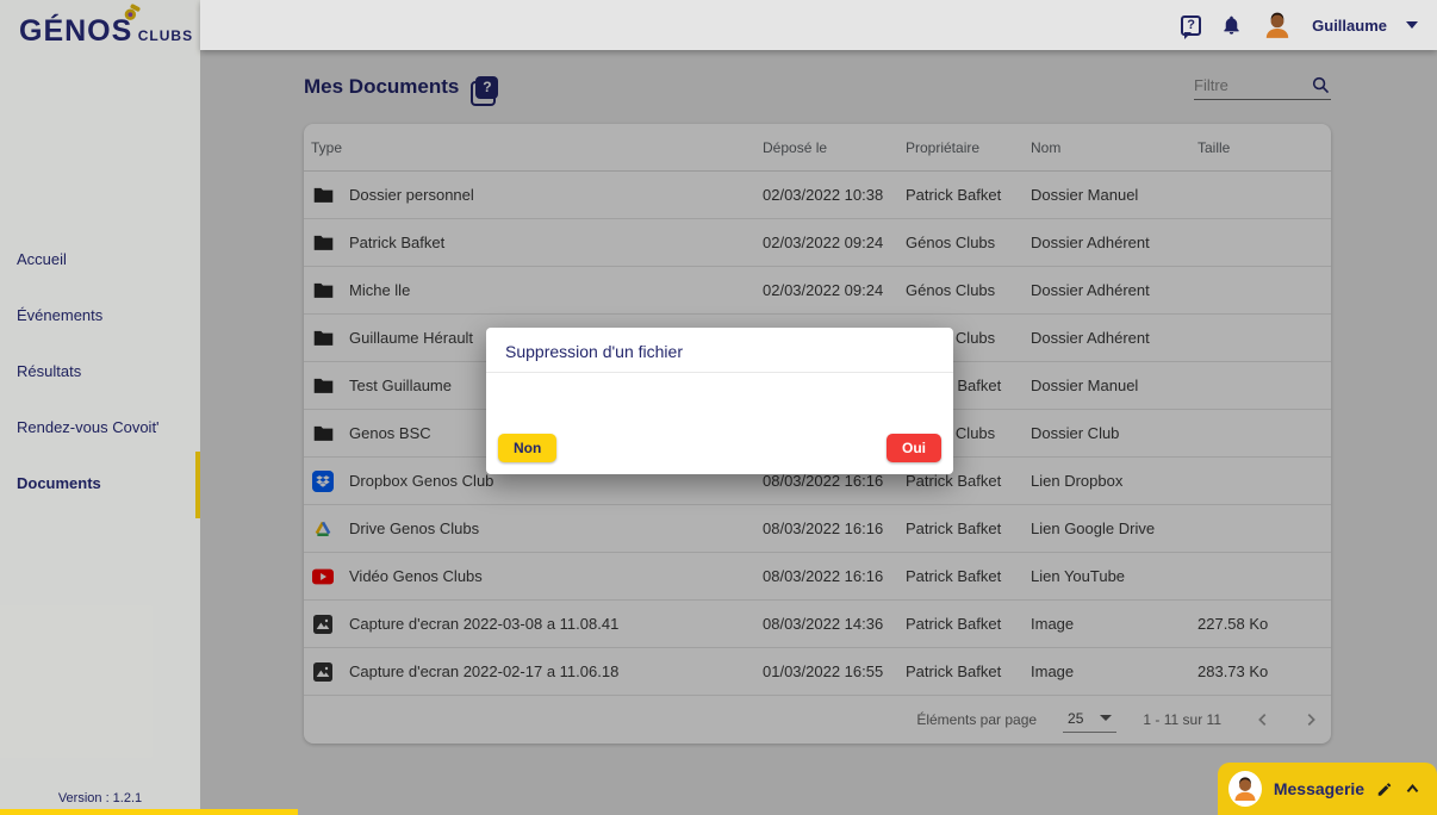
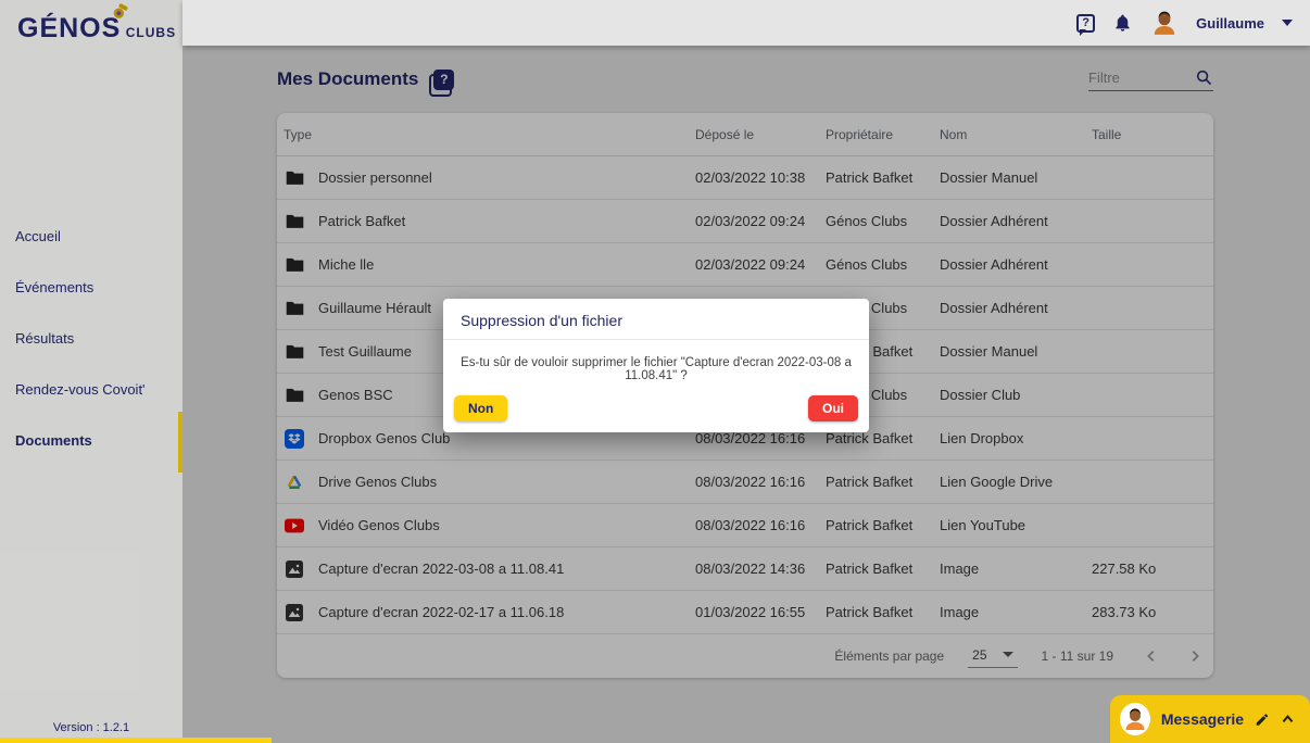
  GÉNOS CLUBS
  Accueil
  Événements
  Résultats
  Rendez-vous Covoit'
  Documents
  Version : 1.2.1
  ?
  Guillaume
  Mes Documents
  ?
  Filtre
  Type
  Déposé le
  Propriétaire
  Nom
  Taille
  Dossier personnel
  02/03/2022 10:38
  Patrick Bafket
  Dossier Manuel
  Patrick Bafket
  02/03/2022 09:24
  Génos Clubs
  Dossier Adhérent
  Miche lle
  02/03/2022 09:24
  Génos Clubs
  Dossier Adhérent
  Guillaume Hérault
  Dossier Adhérent
  Test Guillaume
  Dossier Manuel
  Genos BSC
  Dossier Club
  Dropbox Genos Club
  08/03/2022 16:16
  Patrick Bafket
  Lien Dropbox
  Drive Genos Clubs
  08/03/2022 16:16
  Patrick Bafket
  Lien Google Drive
  Vidéo Genos Clubs
  08/03/2022 16:16
  Patrick Bafket
  Lien YouTube
  Capture d'ecran 2022-03-08 a 11.08.41
  08/03/2022 14:36
  Patrick Bafket
  Image
  227.58 Ko
  Capture d'ecran 2022-02-17 a 11.06.18
  01/03/2022 16:55
  Patrick Bafket
  Image
  283.73 Ko
  Éléments par page
  25
- 1 - 11 sur 11
+ 1 - 11 sur 19
  Suppression d'un fichier
+ Es-tu sûr de vouloir supprimer le fichier "Capture d'ecran 2022-03-08 a 11.08.41" ?
  Non
  Oui
  Messagerie
